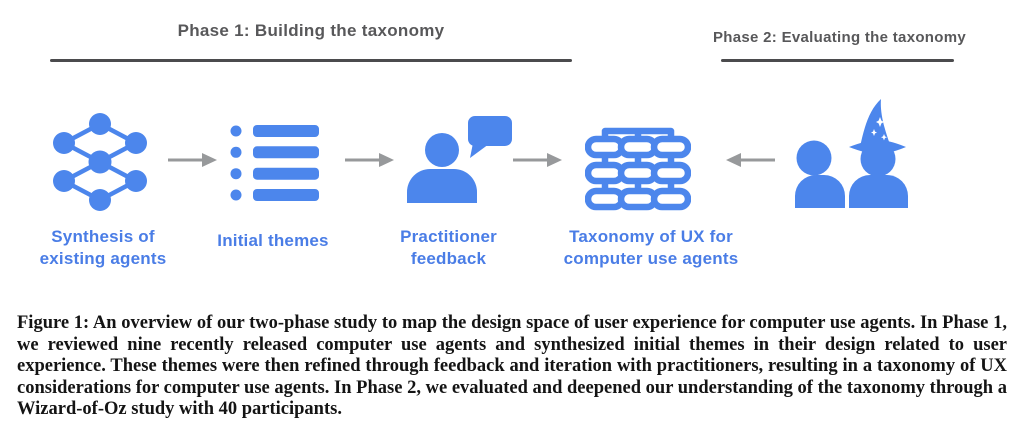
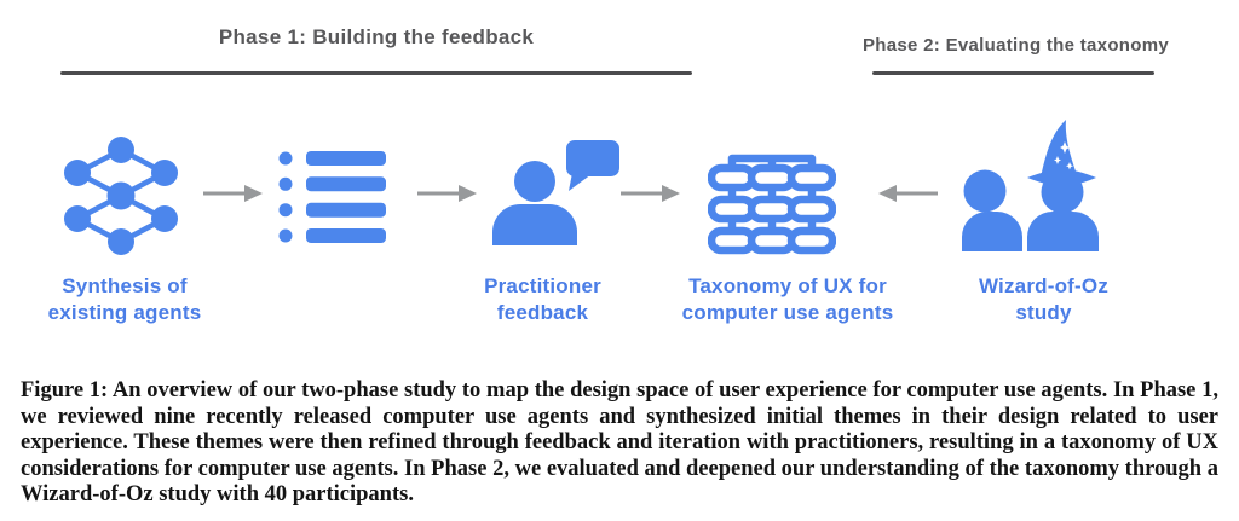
- Phase 1: Building the taxonomy
+ Phase 1: Building the feedback
  Phase 2: Evaluating the taxonomy
  Synthesis of
  existing agents
- Initial themes
  Practitioner
  feedback
  Taxonomy of UX for
  computer use agents
+ Wizard-of-Oz
+ study
  Figure 1: An overview of our two-phase study to map the design space of user experience for computer use agents. In Phase 1, we reviewed nine recently released computer use agents and synthesized initial themes in their design related to user experience. These themes were then refined through feedback and iteration with practitioners, resulting in a taxonomy of UX considerations for computer use agents. In Phase 2, we evaluated and deepened our understanding of the taxonomy through a Wizard-of-Oz study with 40 participants.
